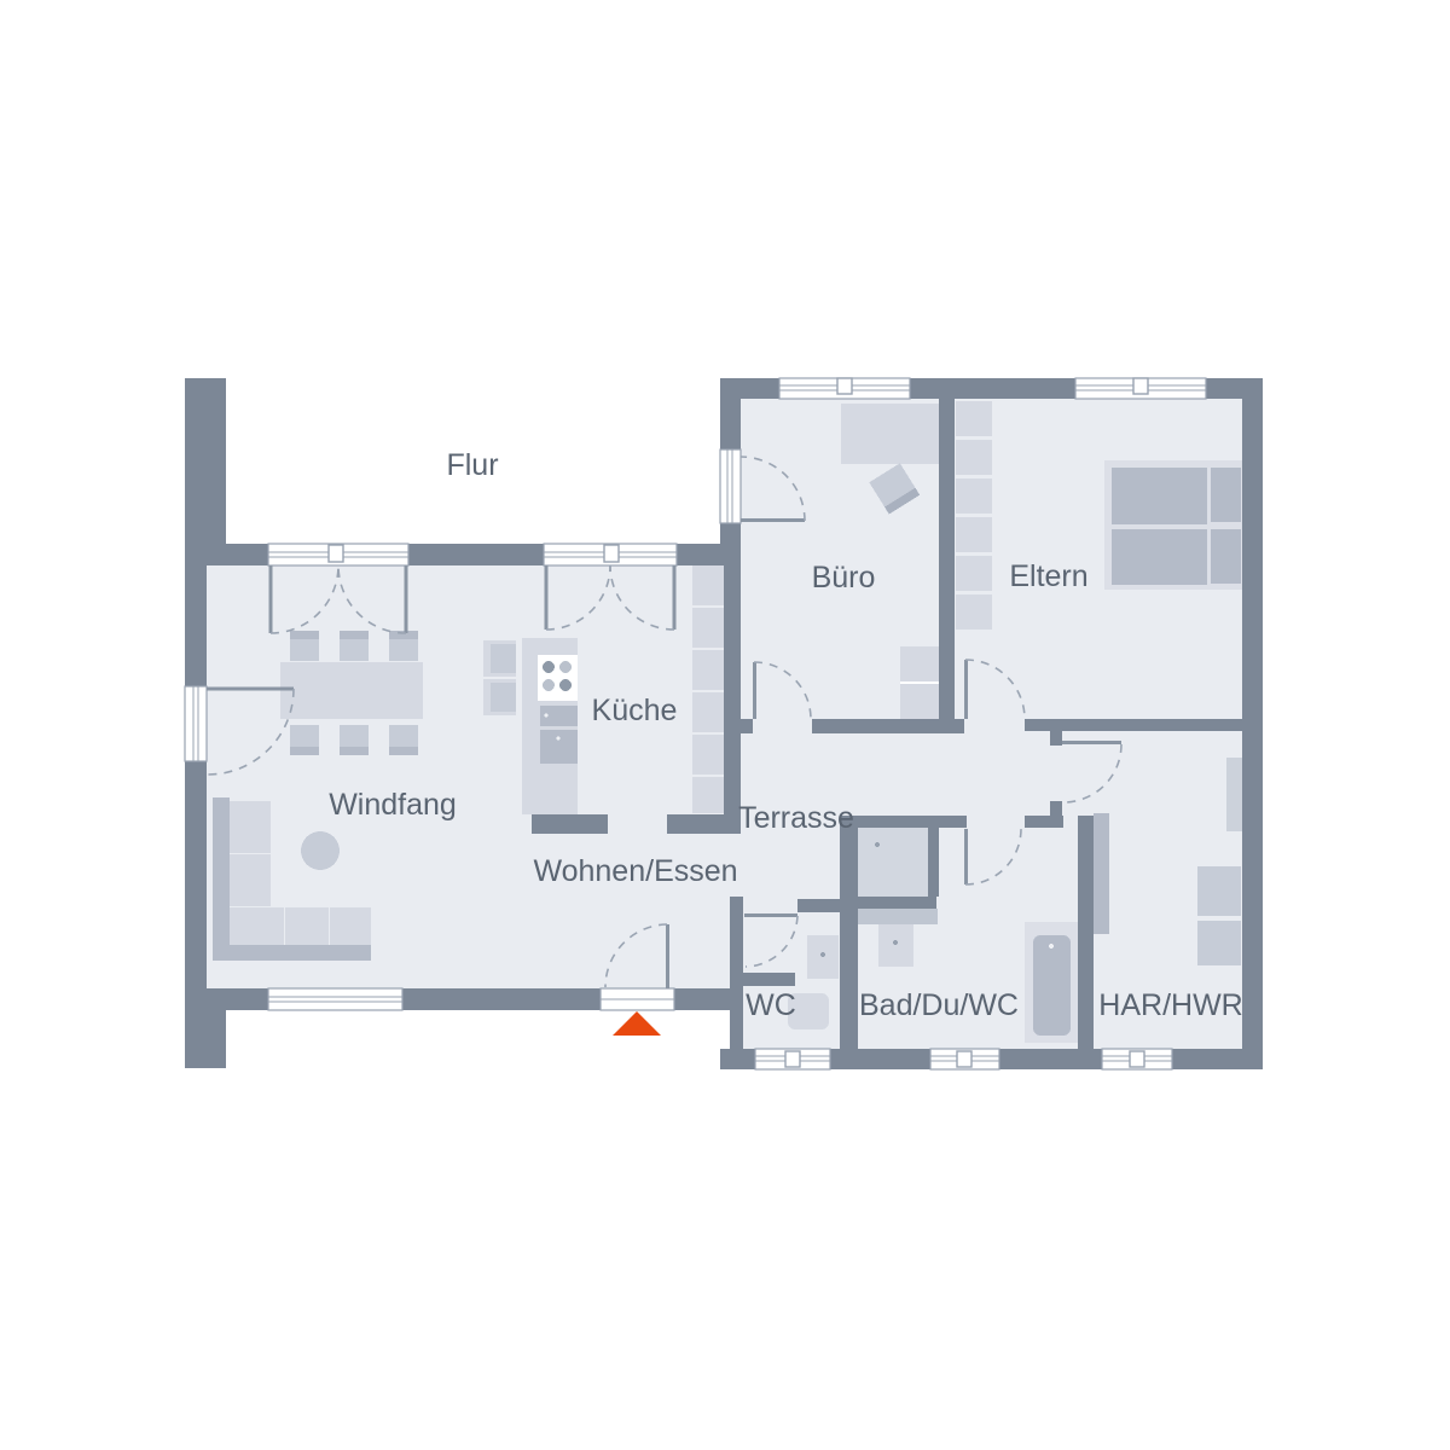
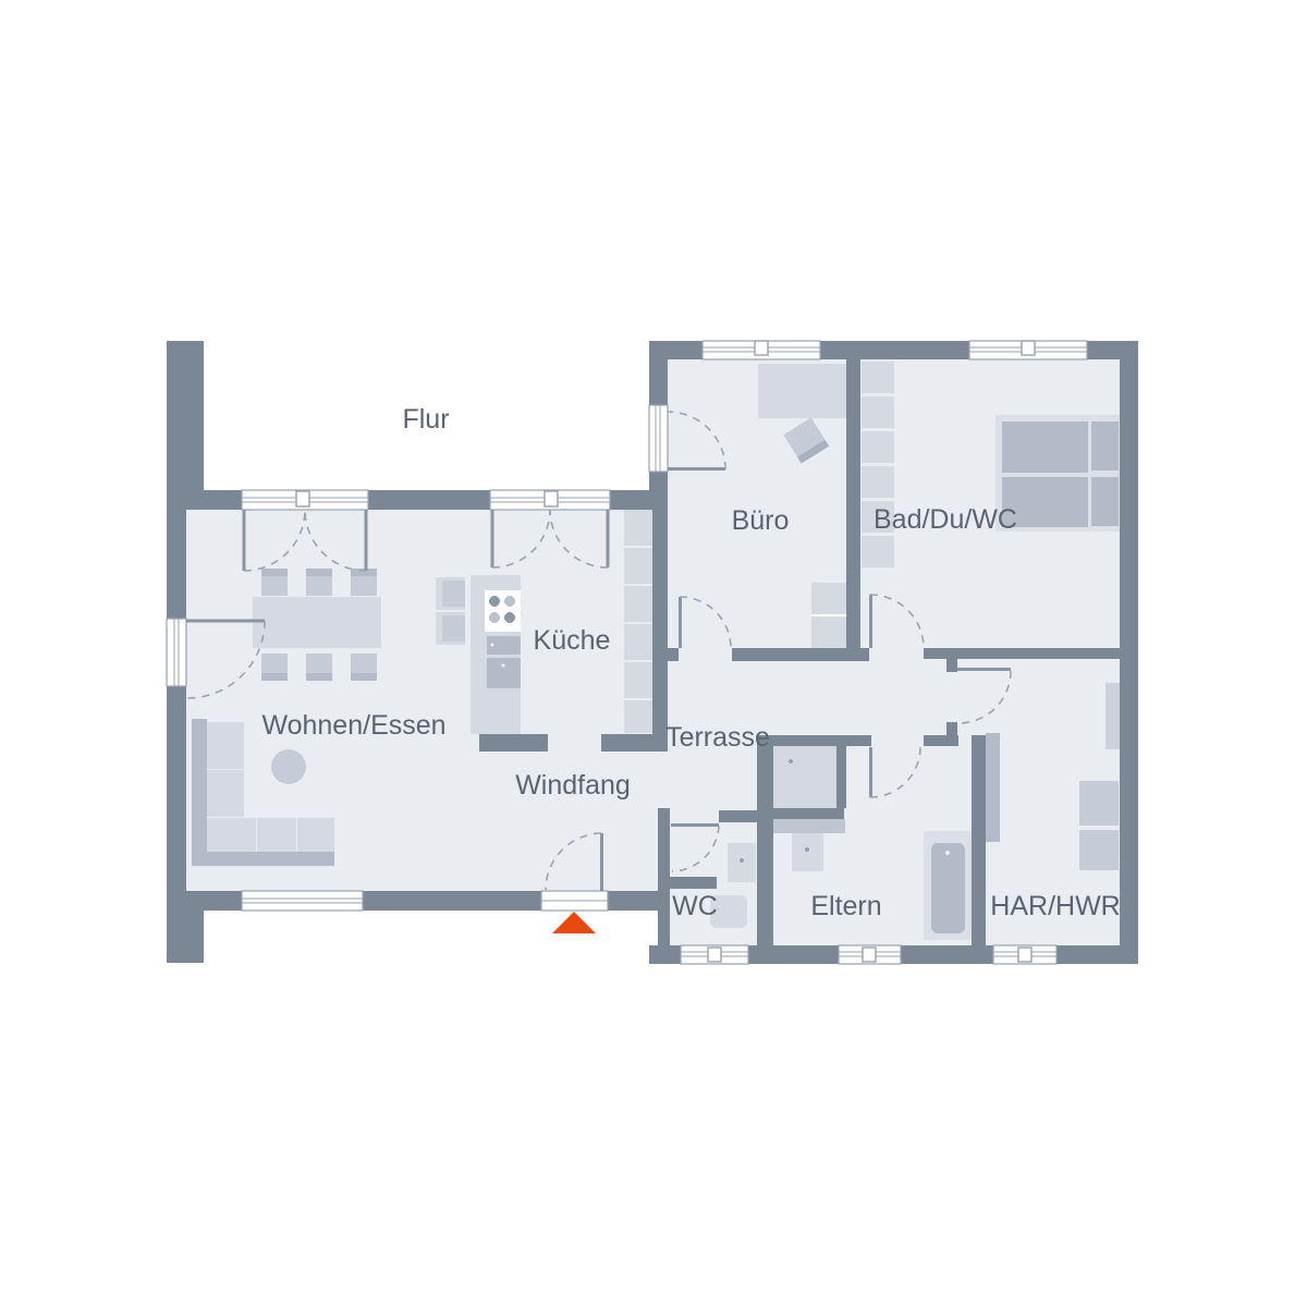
  Flur
- Windfang
+ Wohnen/Essen
  Küche
- Wohnen/Essen
+ Windfang
  Terrasse
  Büro
- Eltern
+ Bad/Du/WC
  WC
- Bad/Du/WC
+ Eltern
  HAR/HWR
